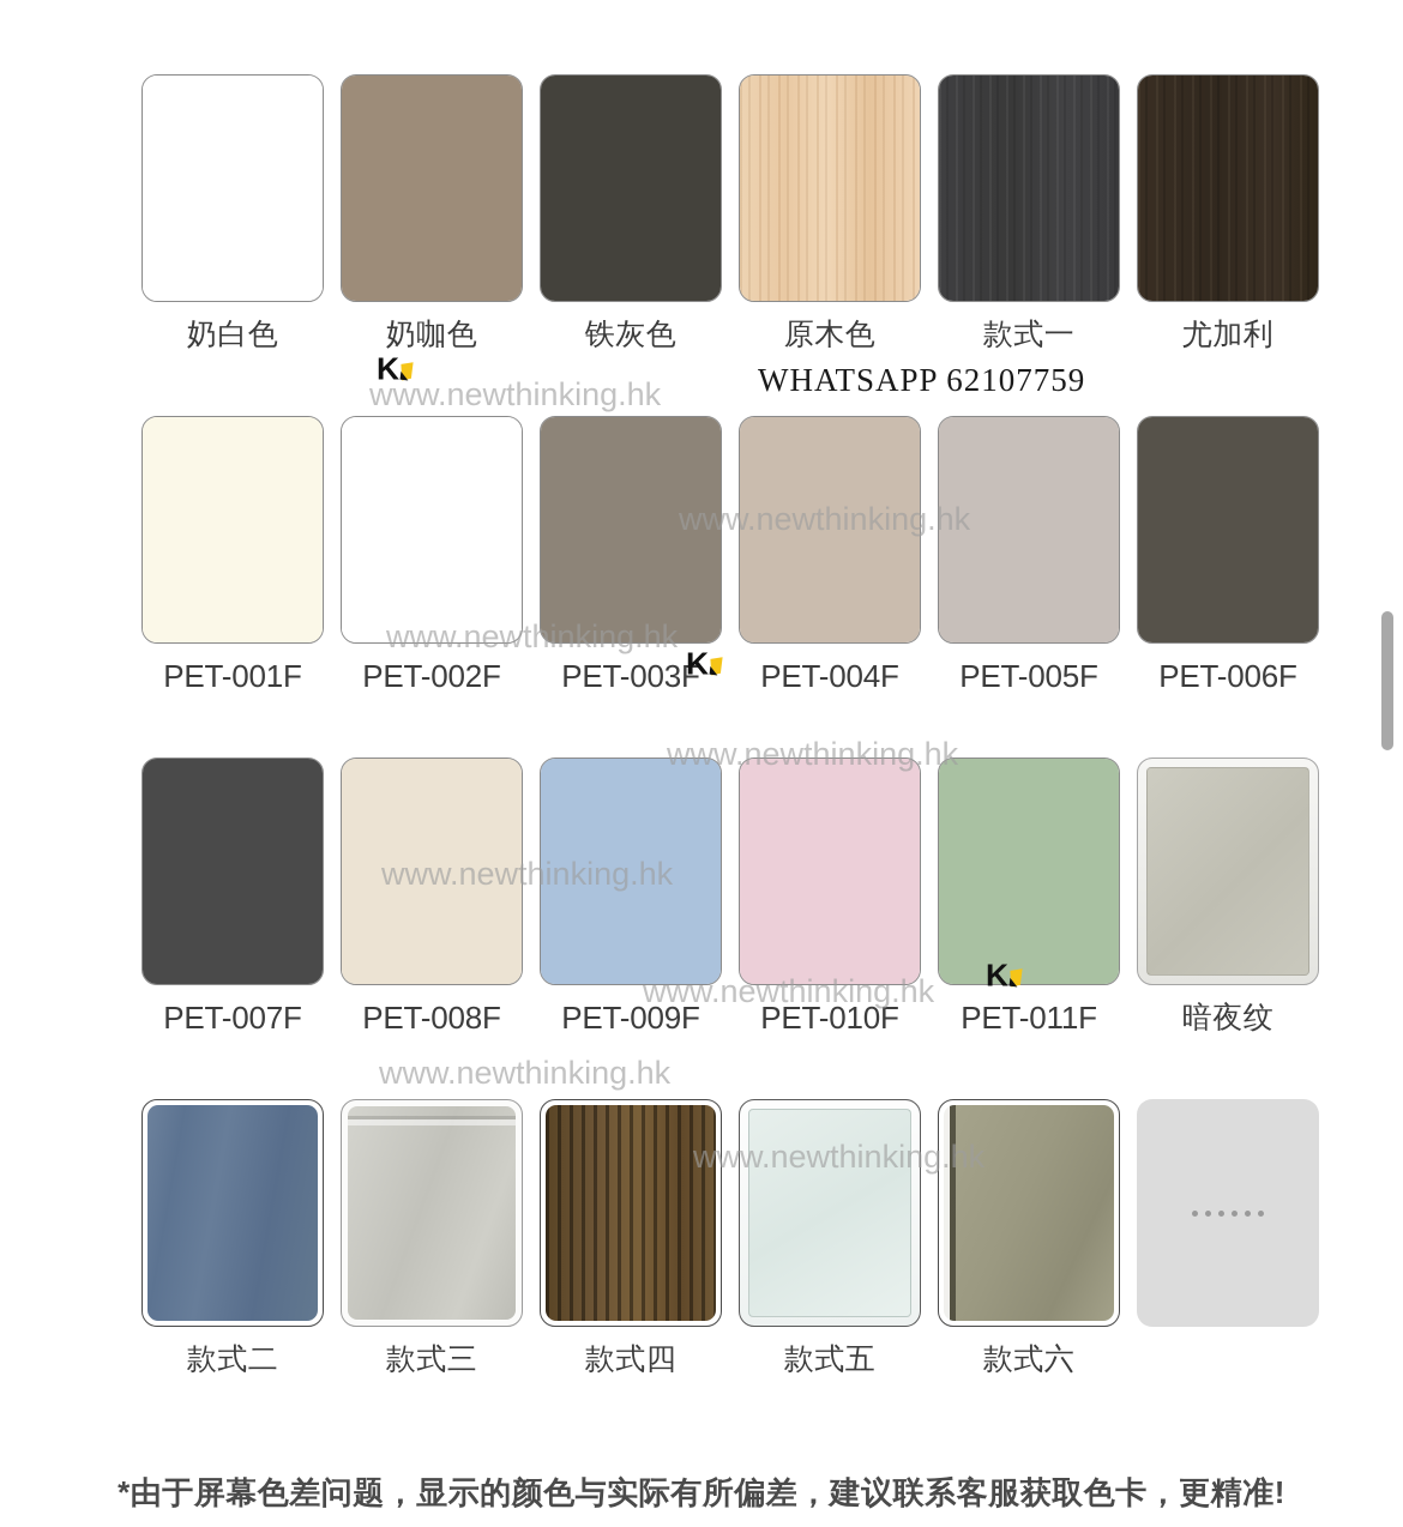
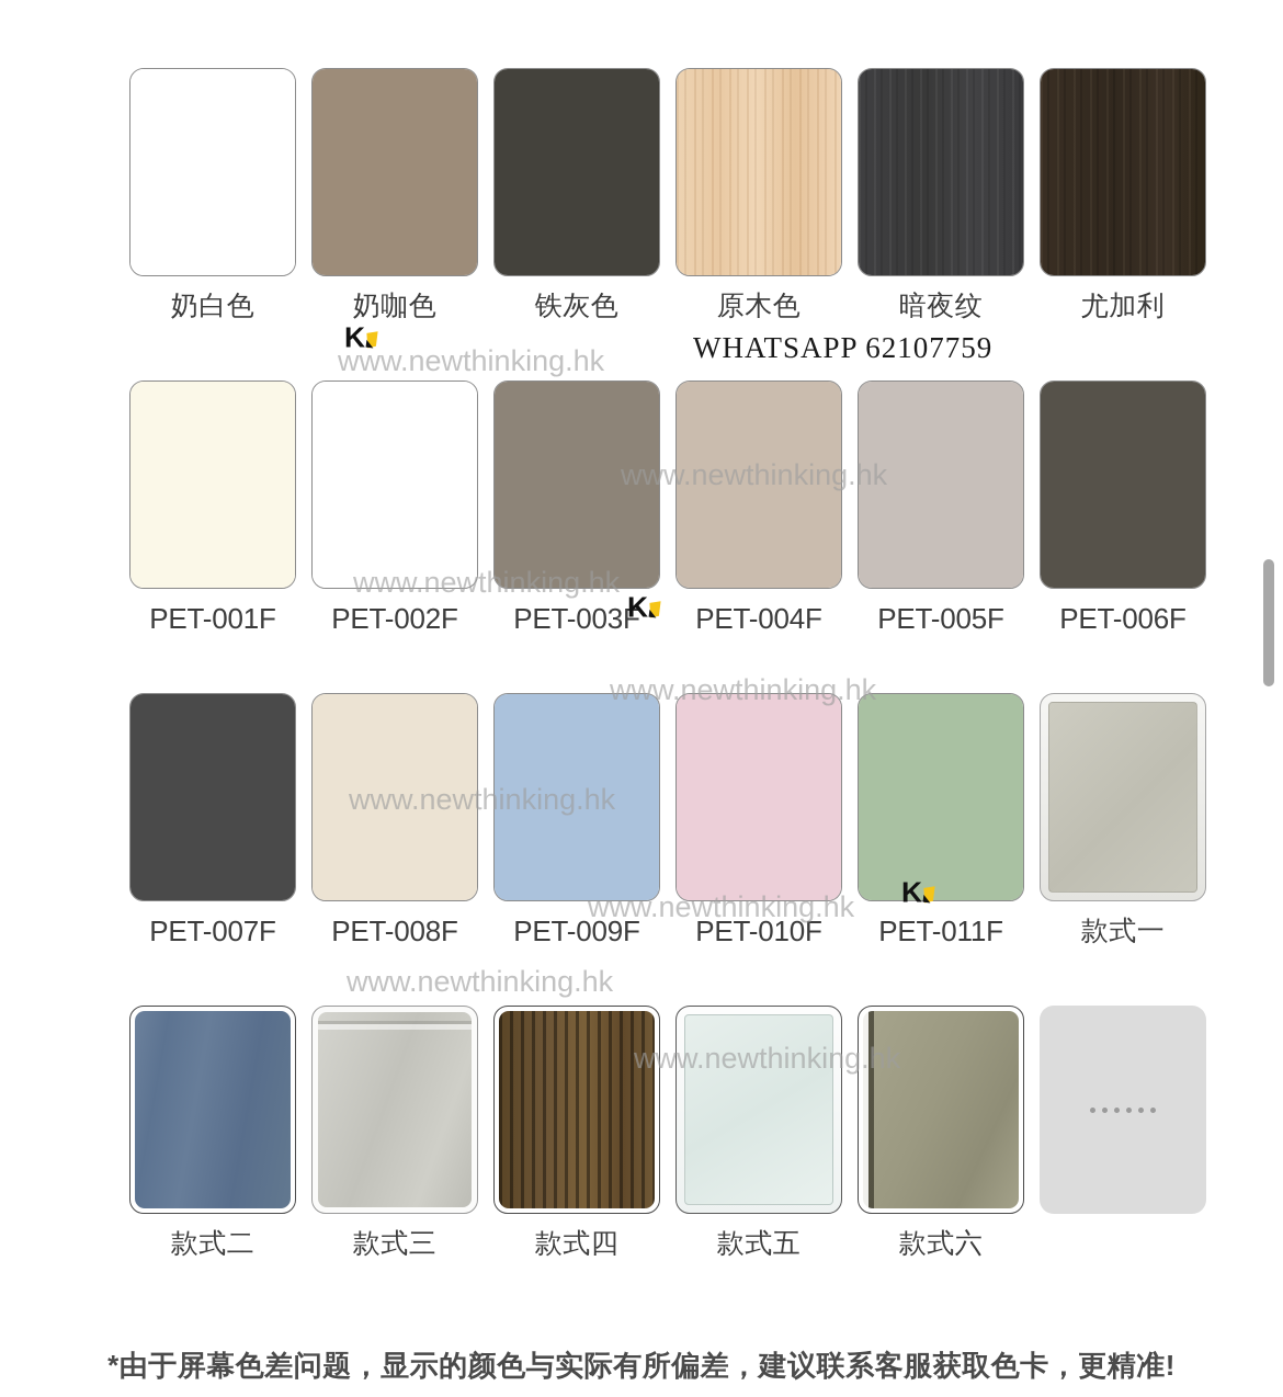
  奶白色
  奶咖色
  铁灰色
  原木色
- 款式一
+ 暗夜纹
  尤加利
  PET-001F
  PET-002F
  PET-003F
  PET-004F
  PET-005F
  PET-006F
  PET-007F
  PET-008F
  PET-009F
  PET-010F
  PET-011F
- 暗夜纹
+ 款式一
  款式二
  款式三
  款式四
  款式五
  款式六
  K
  K
  K
  www.newthinking.hk
  www.newthinking.hk
  www.newthinking.hk
  www.newthinking.hk
  www.newthinking.hk
  www.newthinking.hk
  www.newthinking.hk
  www.newthinking.hk
  WHATSAPP 62107759
  *由于屏幕色差问题，显示的颜色与实际有所偏差，建议联系客服获取色卡，更精准!
